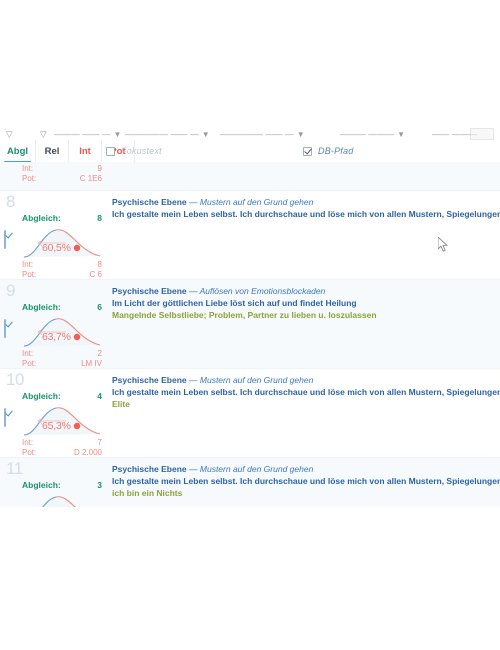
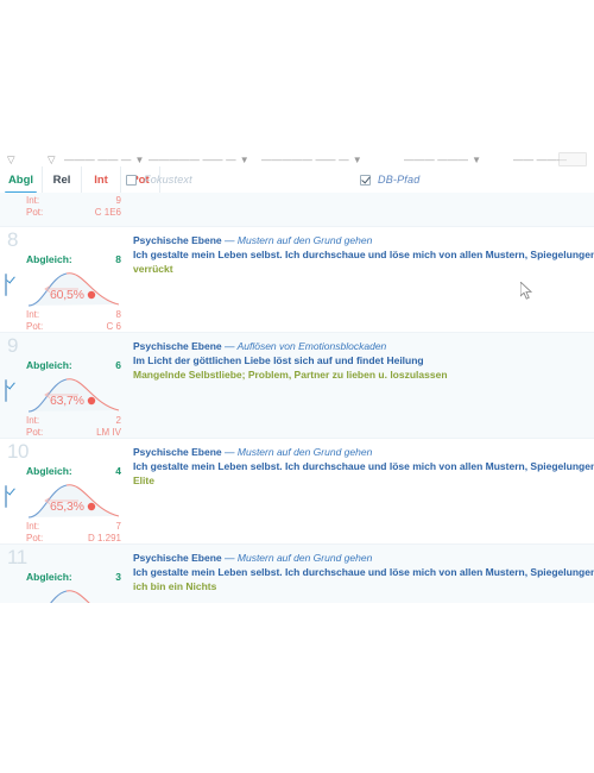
  ▽
  ▽
  ——— —— — ▼
  ————— —— — ▼
  ————— —— — ▼
  ——— ——— ▼
  —— ———
  Abgl
  Rel
  Int
  Fokustext
  DB-Pfad
  Int:
  9
  Pot:
  C 1E6
  8
  Abgleich:
  8
  60,5%
  Int:
  8
  Pot:
  C 6
  Psychische Ebene — Mustern auf den Grund gehen
  Ich gestalte mein Leben selbst. Ich durchschaue und löse mich von allen Mustern, Spiegelunge
+ verrückt
  9
  Abgleich:
  6
  63,7%
  Int:
  2
  Pot:
  LM IV
  Psychische Ebene — Auflösen von Emotionsblockaden
  Im Licht der göttlichen Liebe löst sich auf und findet Heilung
  Mangelnde Selbstliebe; Problem, Partner zu lieben u. loszulassen
  10
  Abgleich:
  4
  65,3%
  Int:
  7
  Pot:
- D 2.000
+ D 1.291
  Psychische Ebene — Mustern auf den Grund gehen
  Ich gestalte mein Leben selbst. Ich durchschaue und löse mich von allen Mustern, Spiegelunge
  Elite
  11
  Abgleich:
  3
  Psychische Ebene — Mustern auf den Grund gehen
  Ich gestalte mein Leben selbst. Ich durchschaue und löse mich von allen Mustern, Spiegelunge
  ich bin ein Nichts
